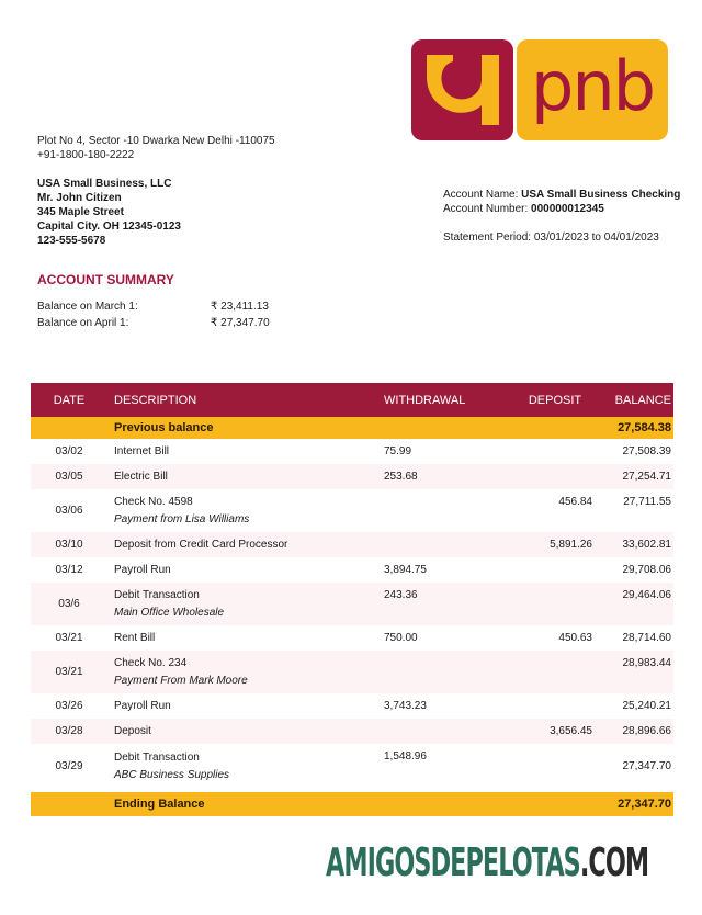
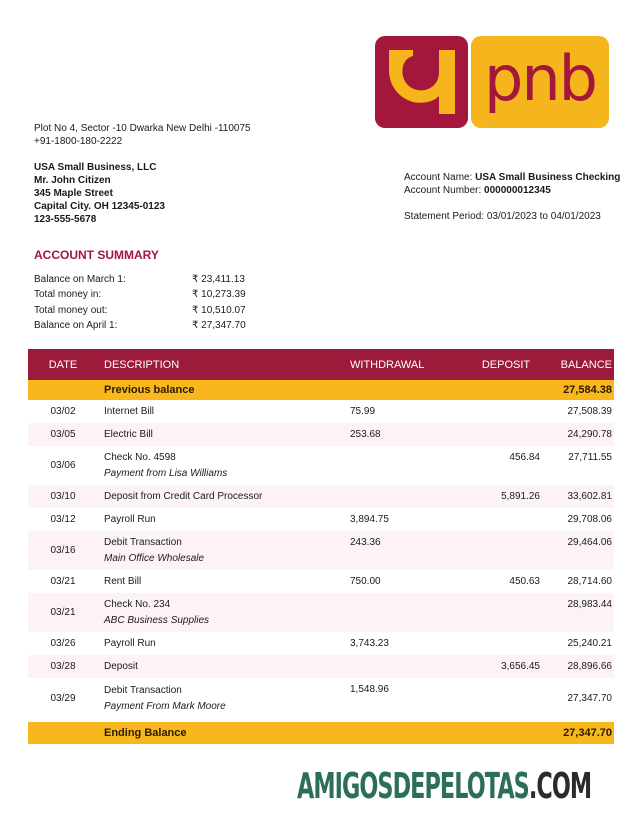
  pnb
  Plot No 4, Sector -10 Dwarka New Delhi -110075
  +91-1800-180-2222
  USA Small Business, LLC
  Mr. John Citizen
  345 Maple Street
  Capital City. OH 12345-0123
  123-555-5678
  Account Name: USA Small Business Checking
  Account Number: 000000012345
  Statement Period: 03/01/2023 to 04/01/2023
  ACCOUNT SUMMARY
  Balance on March 1:
  ₹ 23,411.13
+ Total money in:
+ ₹ 10,273.39
+ Total money out:
+ ₹ 10,510.07
  Balance on April 1:
  ₹ 27,347.70
  DATE
  DESCRIPTION
  WITHDRAWAL
  DEPOSIT
  BALANCE
  Previous balance
  27,584.38
  03/02
  Internet Bill
  75.99
  27,508.39
  03/05
  Electric Bill
  253.68
- 27,254.71
+ 24,290.78
  03/06
  Check No. 4598
  Payment from Lisa Williams
  456.84
  27,711.55
  03/10
  Deposit from Credit Card Processor
  5,891.26
  33,602.81
  03/12
  Payroll Run
  3,894.75
  29,708.06
- 03/6
+ 03/16
  Debit Transaction
  Main Office Wholesale
  243.36
  29,464.06
  03/21
  Rent Bill
  750.00
  450.63
  28,714.60
  03/21
  Check No. 234
- Payment From Mark Moore
+ ABC Business Supplies
  28,983.44
  03/26
  Payroll Run
  3,743.23
  25,240.21
  03/28
  Deposit
  3,656.45
  28,896.66
  03/29
  Debit Transaction
- ABC Business Supplies
+ Payment From Mark Moore
  1,548.96
  27,347.70
  Ending Balance
  27,347.70
  AMIGOSDEPELOTAS.COM
